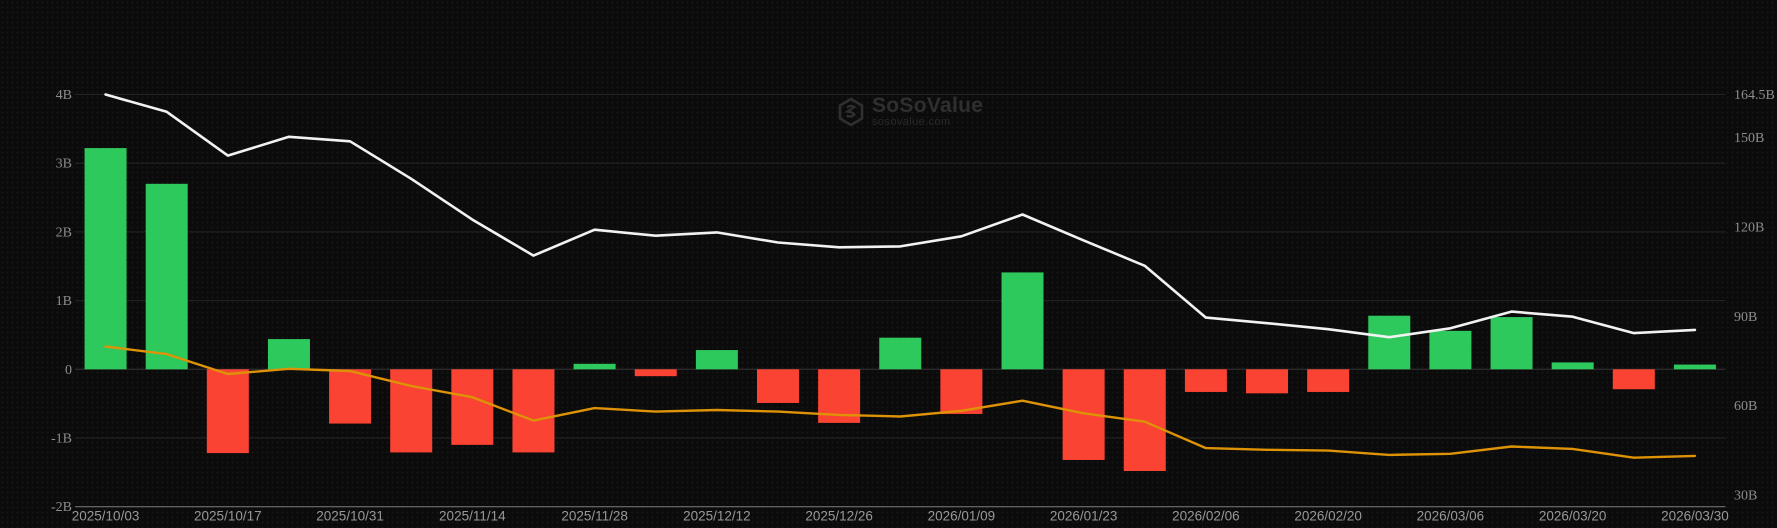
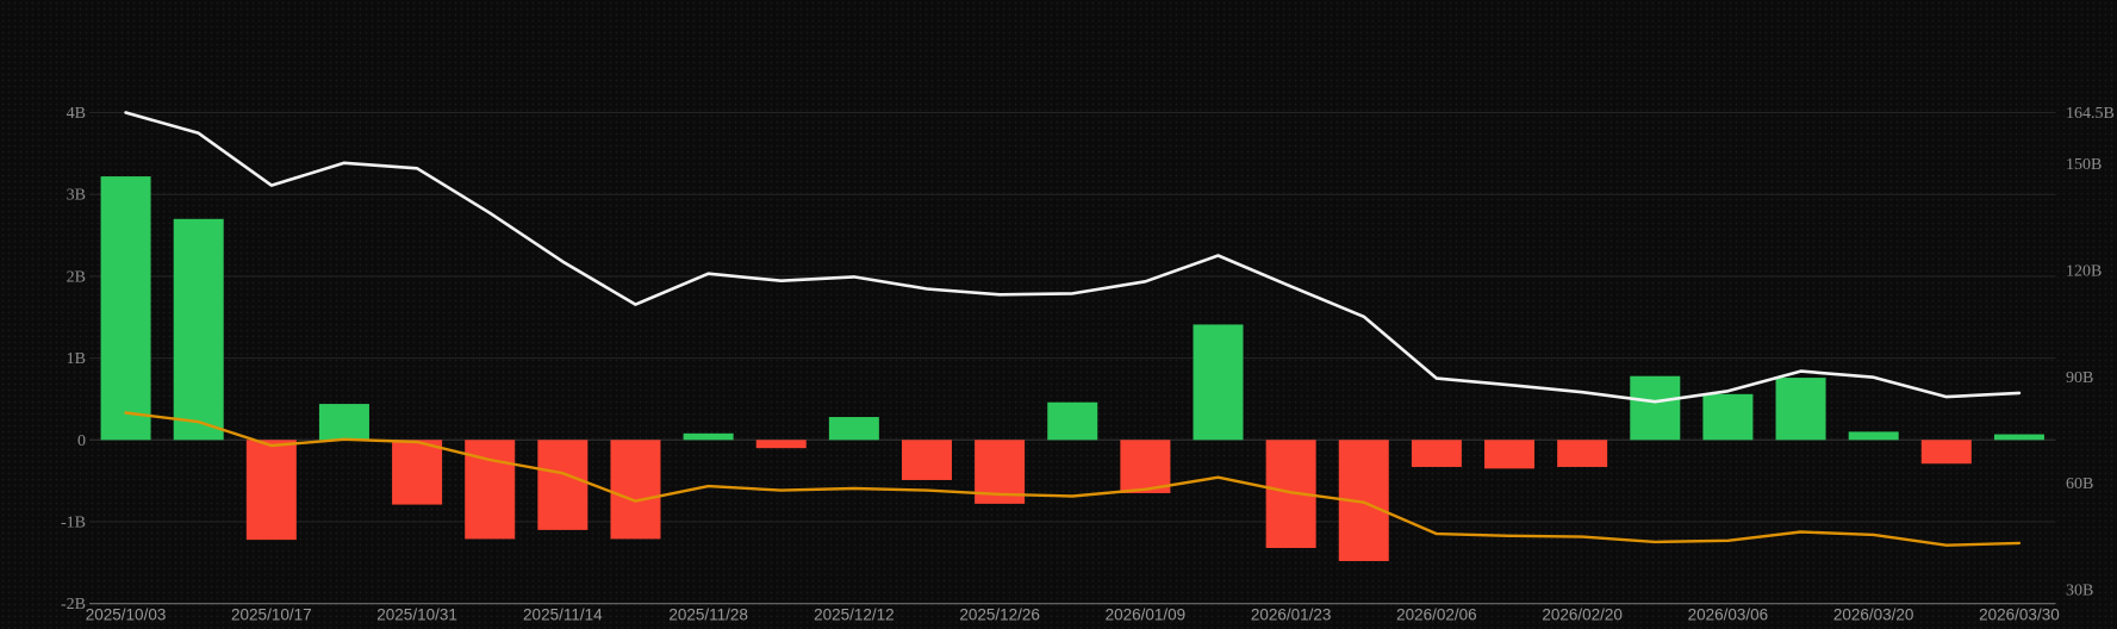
- SoSoValue
- sosovalue.com
  4B
  3B
  2B
  1B
  0
  -1B
  -2B
  164.5B
  150B
  120B
  90B
  60B
  30B
  2025/10/03
  2025/10/17
  2025/10/31
  2025/11/14
  2025/11/28
  2025/12/12
  2025/12/26
  2026/01/09
  2026/01/23
  2026/02/06
  2026/02/20
  2026/03/06
  2026/03/20
  2026/03/30
